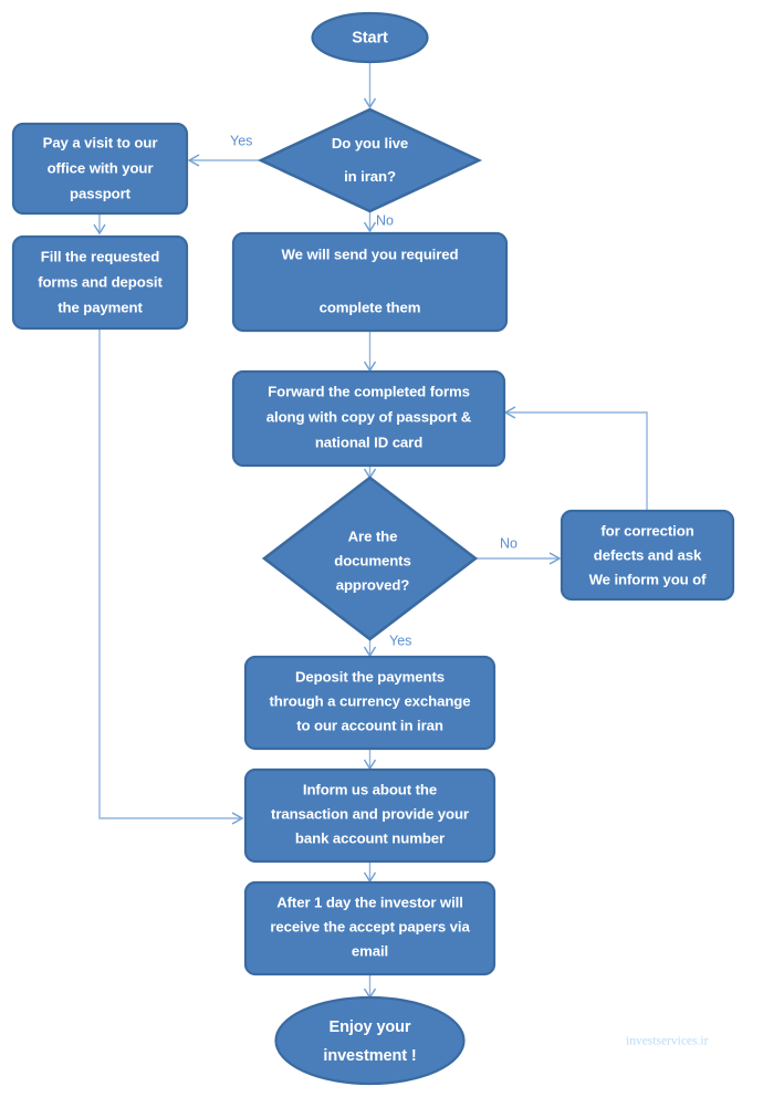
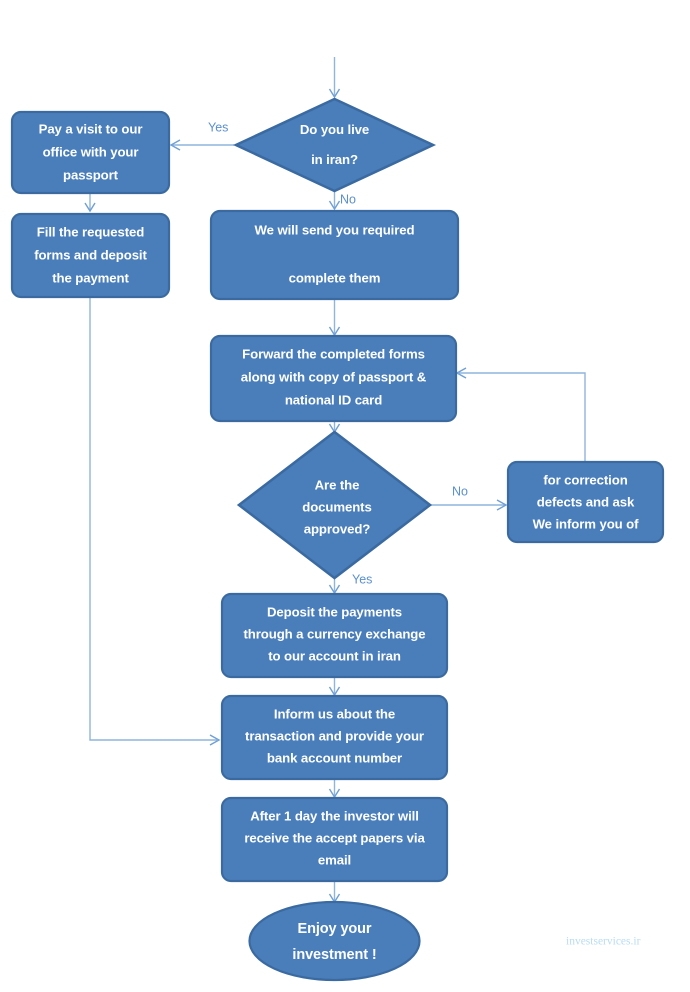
  Yes
  No
  No
  Yes
- Start
  Do you live
  in iran?
  Pay a visit to our
  office with your
  passport
  Fill the requested
  forms and deposit
  the payment
  We will send you required
  complete them
  Forward the completed forms
  along with copy of passport &
  national ID card
  Are the
  documents
  approved?
  for correction
  defects and ask
  We inform you of
  Deposit the payments
  through a currency exchange
  to our account in iran
  Inform us about the
  transaction and provide your
  bank account number
  After 1 day the investor will
  receive the accept papers via
  email
  Enjoy your
  investment !
  investservices.ir
